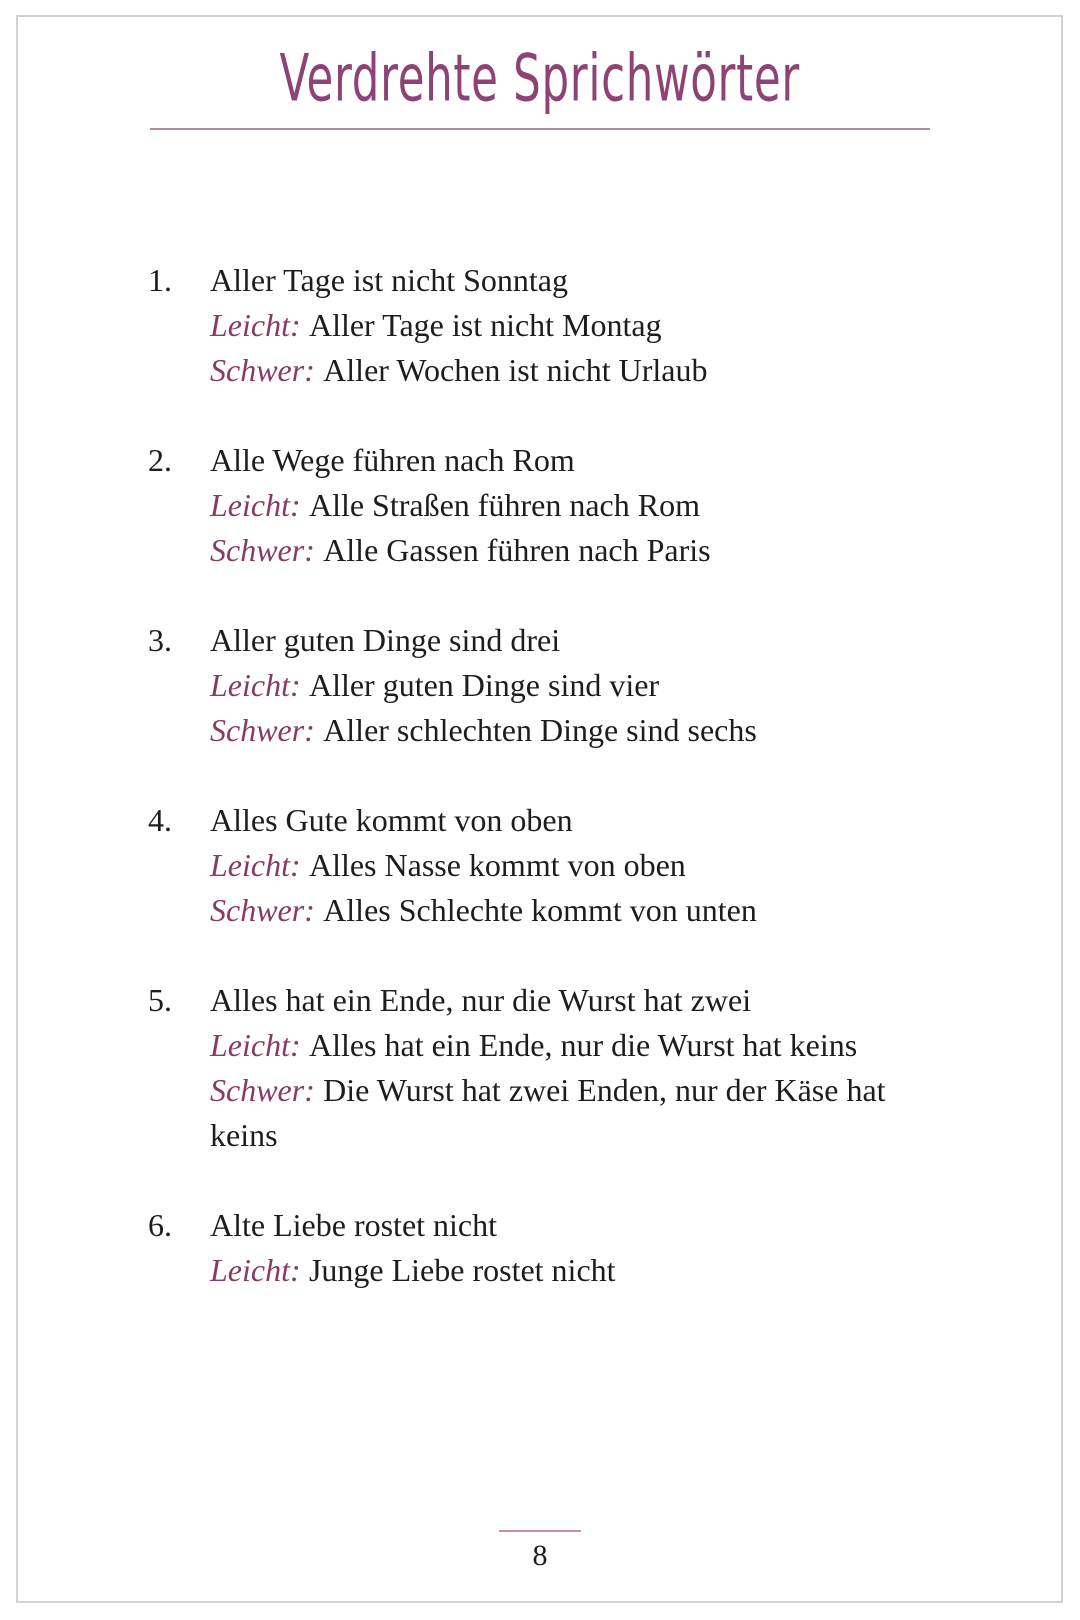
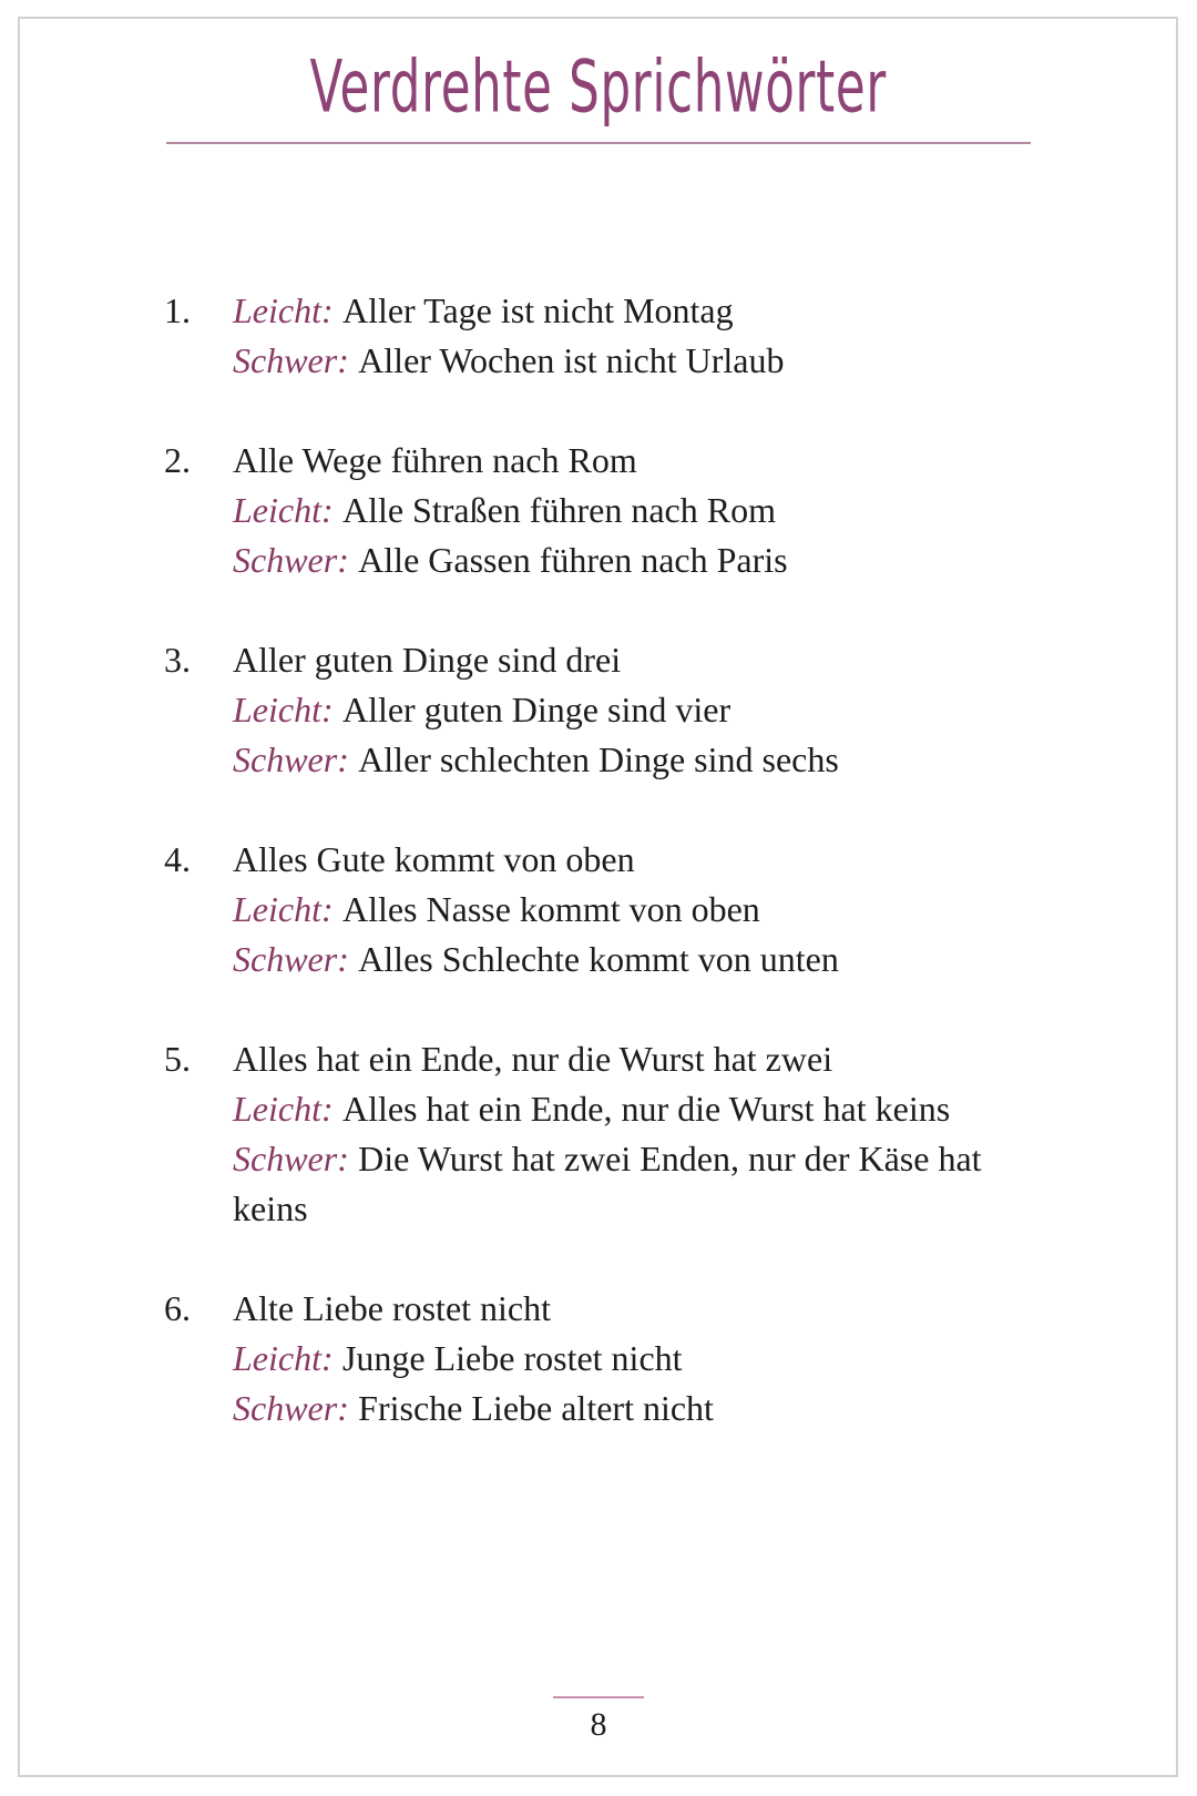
  Verdrehte Sprichwörter
  1.
- Aller Tage ist nicht Sonntag
  Leicht: Aller Tage ist nicht Montag
  Schwer: Aller Wochen ist nicht Urlaub
  2.
  Alle Wege führen nach Rom
  Leicht: Alle Straßen führen nach Rom
  Schwer: Alle Gassen führen nach Paris
  3.
  Aller guten Dinge sind drei
  Leicht: Aller guten Dinge sind vier
  Schwer: Aller schlechten Dinge sind sechs
  4.
  Alles Gute kommt von oben
  Leicht: Alles Nasse kommt von oben
  Schwer: Alles Schlechte kommt von unten
  5.
  Alles hat ein Ende, nur die Wurst hat zwei
  Leicht: Alles hat ein Ende, nur die Wurst hat keins
  Schwer: Die Wurst hat zwei Enden, nur der Käse hat keins
  6.
  Alte Liebe rostet nicht
  Leicht: Junge Liebe rostet nicht
+ Schwer: Frische Liebe altert nicht
  8
